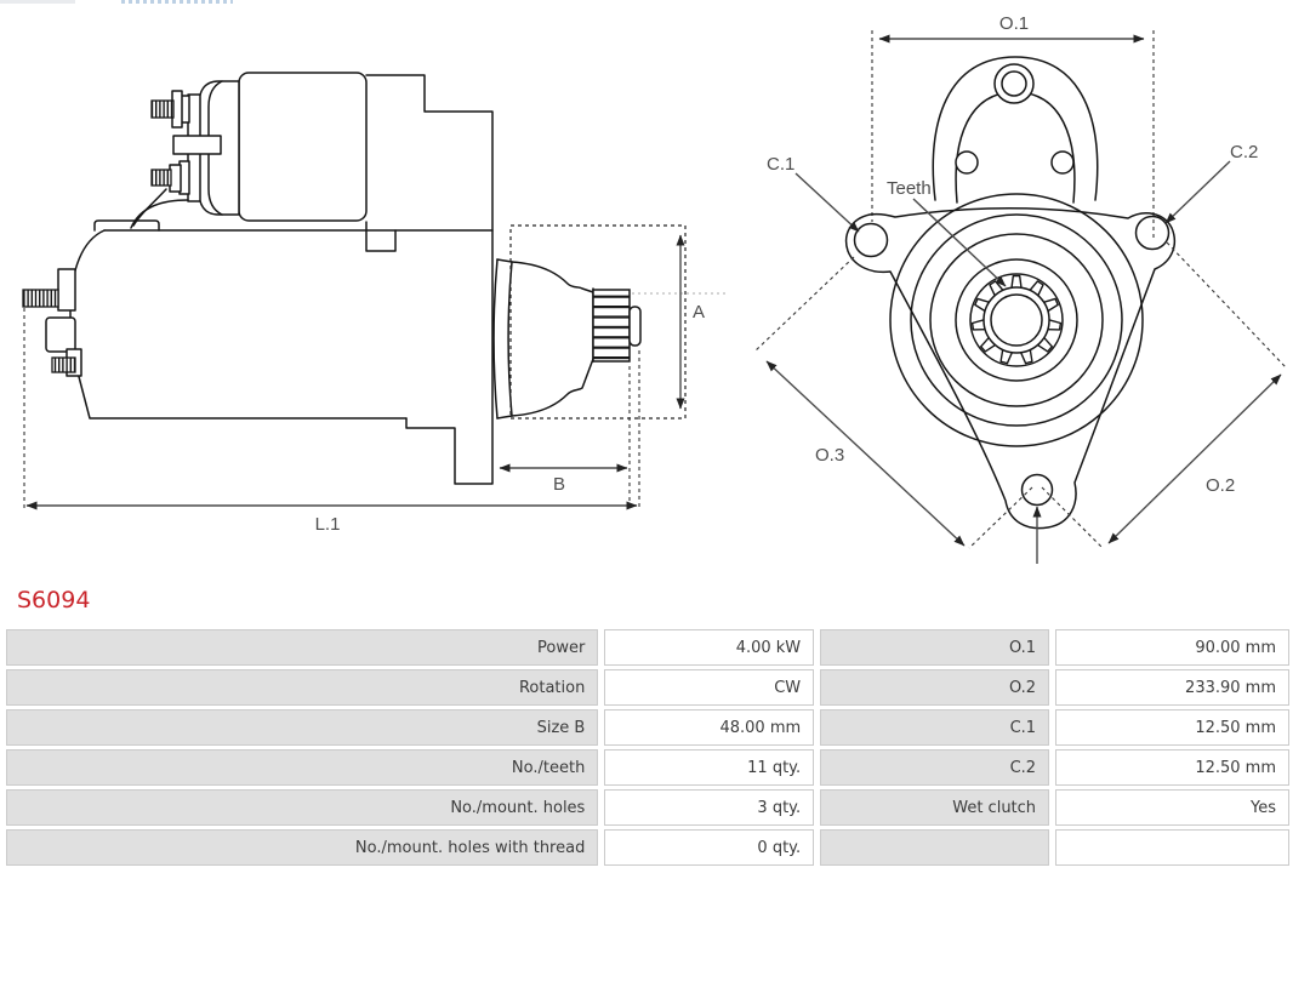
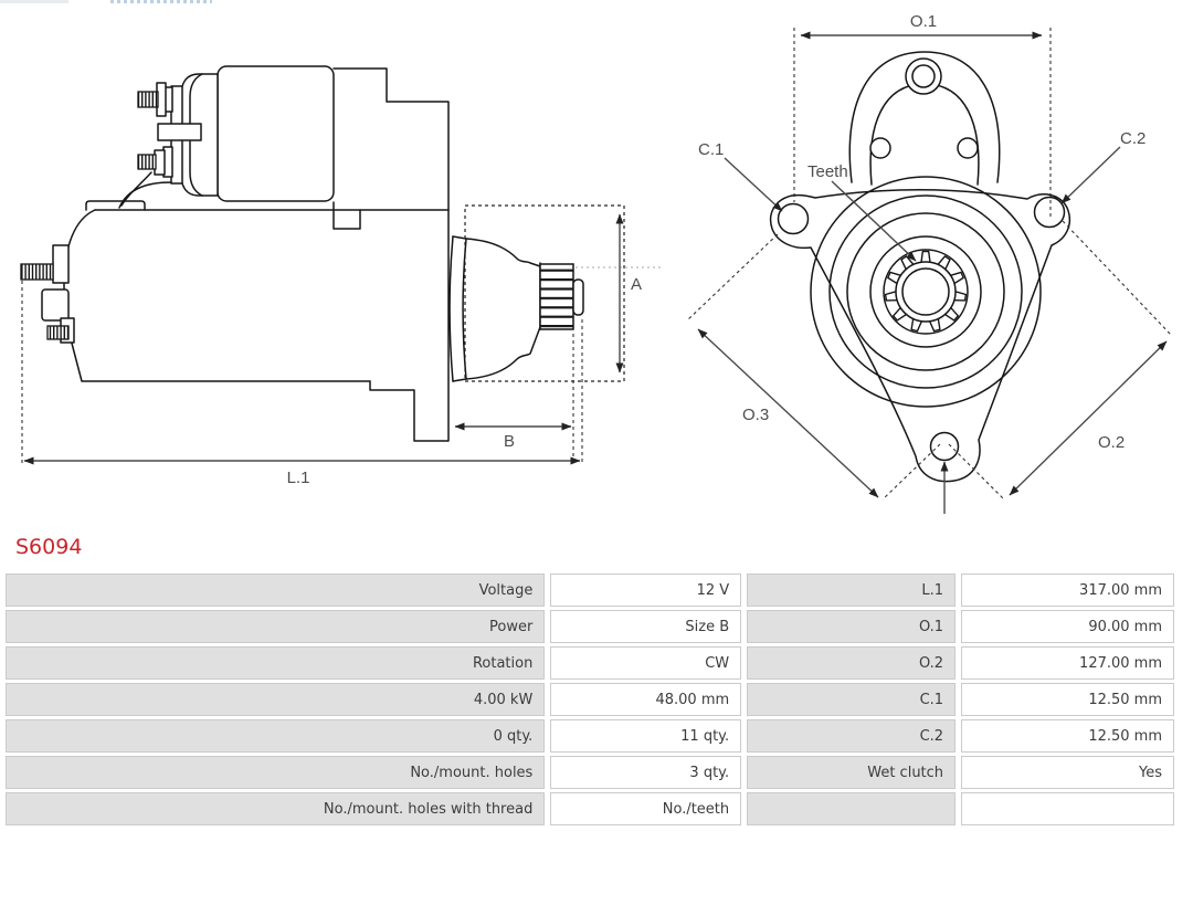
  A
  B
  L.1
  O.1
  Teeth
  C.1
  C.2
  O.3
  O.2
  S6094
+ Voltage	12 V	L.1	317.00 mm
- Power	4.00 kW	O.1	90.00 mm
+ Power	Size B	O.1	90.00 mm
- Rotation	CW	O.2	233.90 mm
+ Rotation	CW	O.2	127.00 mm
- Size B	48.00 mm	C.1	12.50 mm
+ 4.00 kW	48.00 mm	C.1	12.50 mm
- No./teeth	11 qty.	C.2	12.50 mm
+ 0 qty.	11 qty.	C.2	12.50 mm
  No./mount. holes	3 qty.	Wet clutch	Yes
- No./mount. holes with thread	0 qty.
+ No./mount. holes with thread	No./teeth
